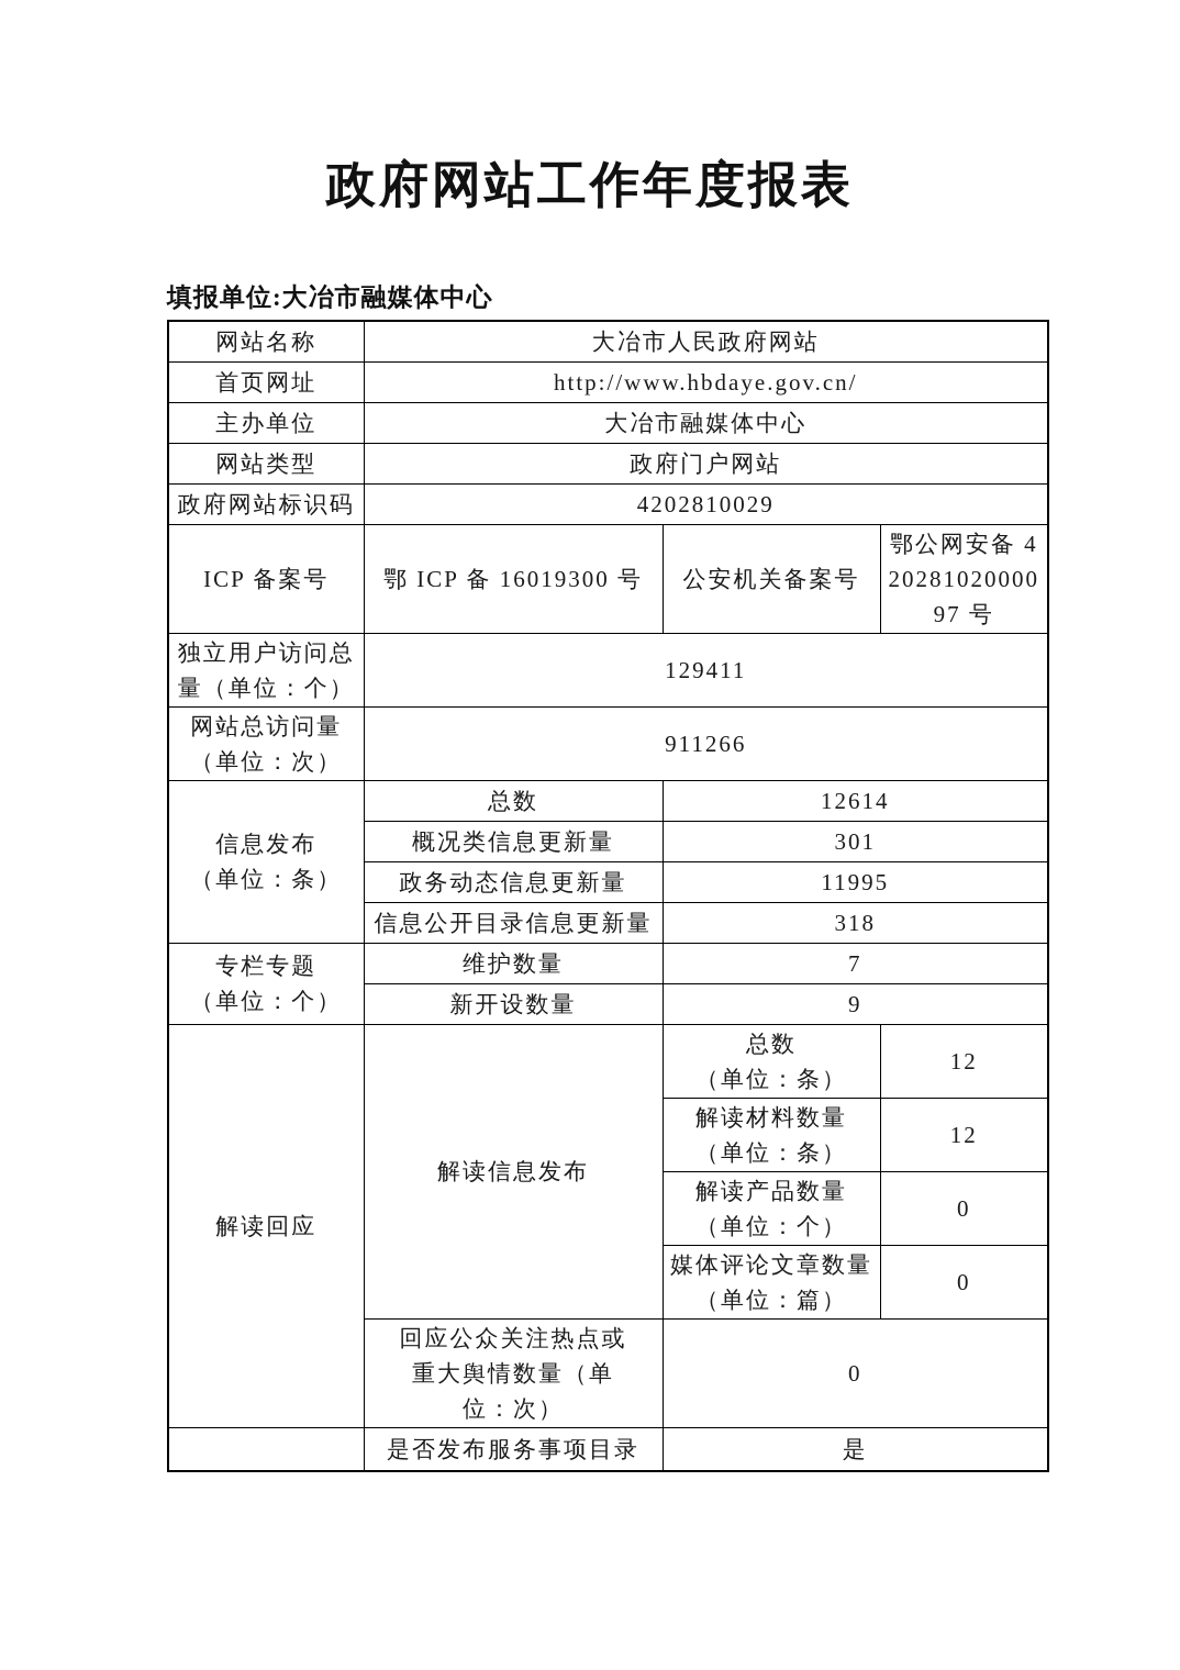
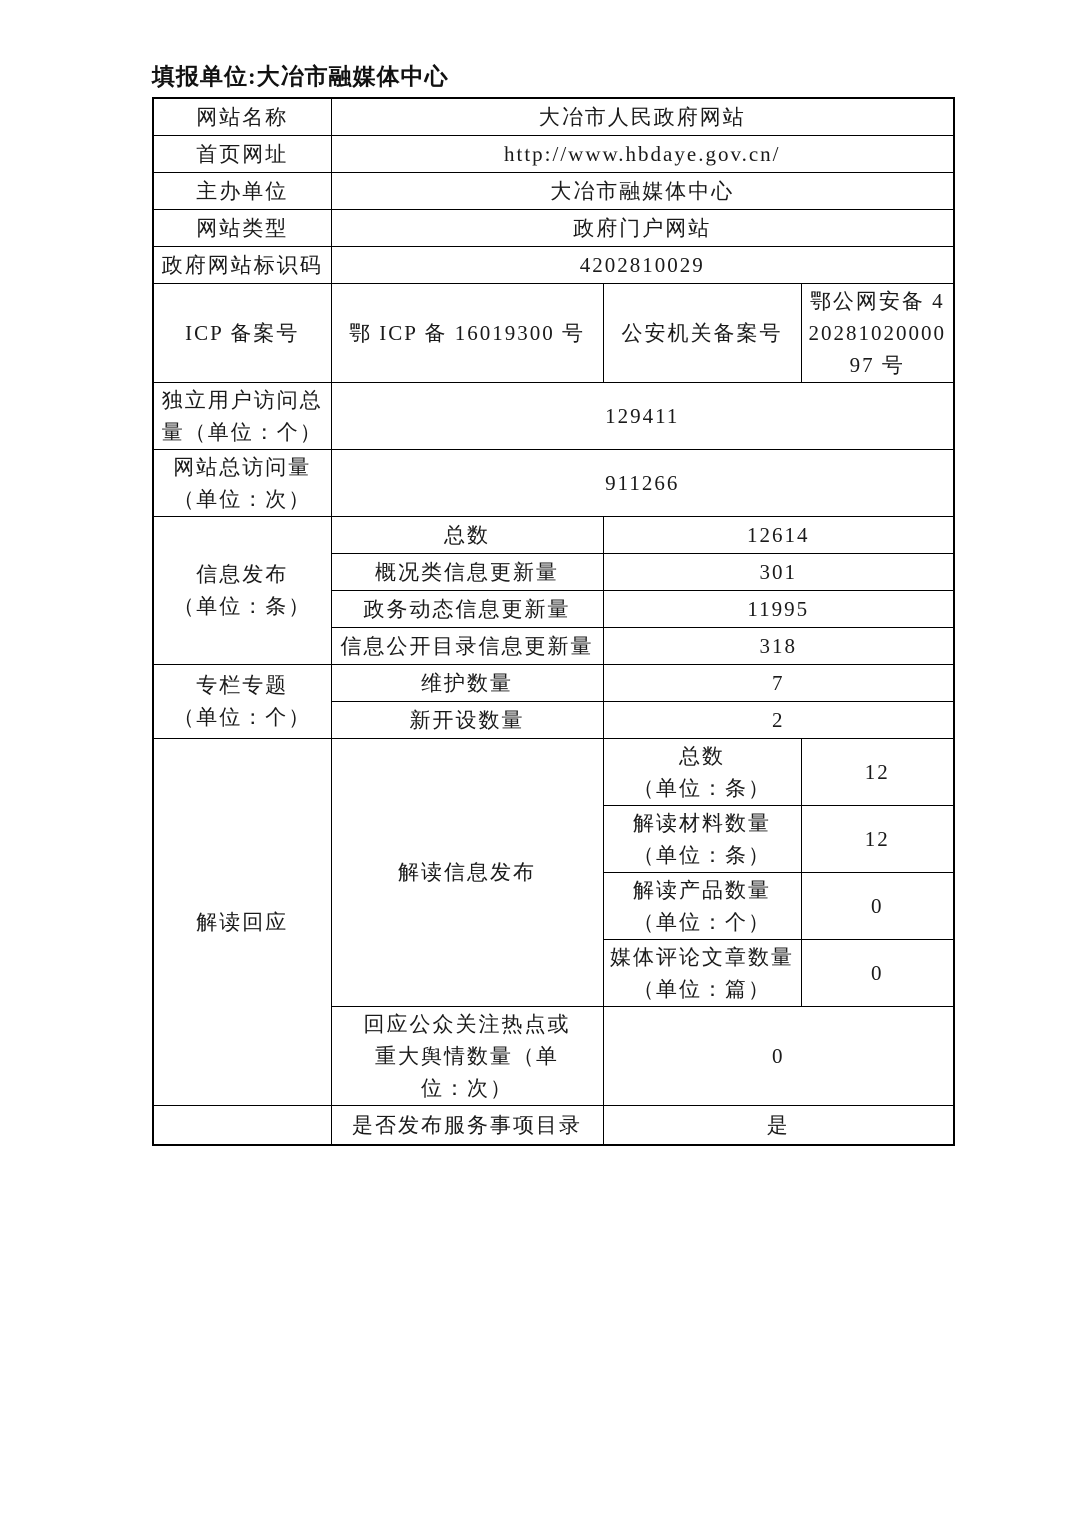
- 政府网站工作年度报表
  填报单位:大冶市融媒体中心
  网站名称	大冶市人民政府网站
  首页网址	http://www.hbdaye.gov.cn/
  主办单位	大冶市融媒体中心
  网站类型	政府门户网站
  政府网站标识码	4202810029
  ICP 备案号	鄂 ICP 备 16019300 号	公安机关备案号	鄂公网安备 42028102000097 号
  独立用户访问总量（单位：个）	129411
  网站总访问量 （单位：次）	911266
  信息发布 （单位：条）	总数	12614
  概况类信息更新量	301
  政务动态信息更新量	11995
  信息公开目录信息更新量	318
  专栏专题 （单位：个）	维护数量	7
- 新开设数量	9
+ 新开设数量	2
  解读回应	解读信息发布	总数 （单位：条）	12
  解读材料数量 （单位：条）	12
  解读产品数量 （单位：个）	0
  媒体评论文章数量 （单位：篇）	0
  回应公众关注热点或重大舆情数量（单位：次）	0
  	是否发布服务事项目录	是
